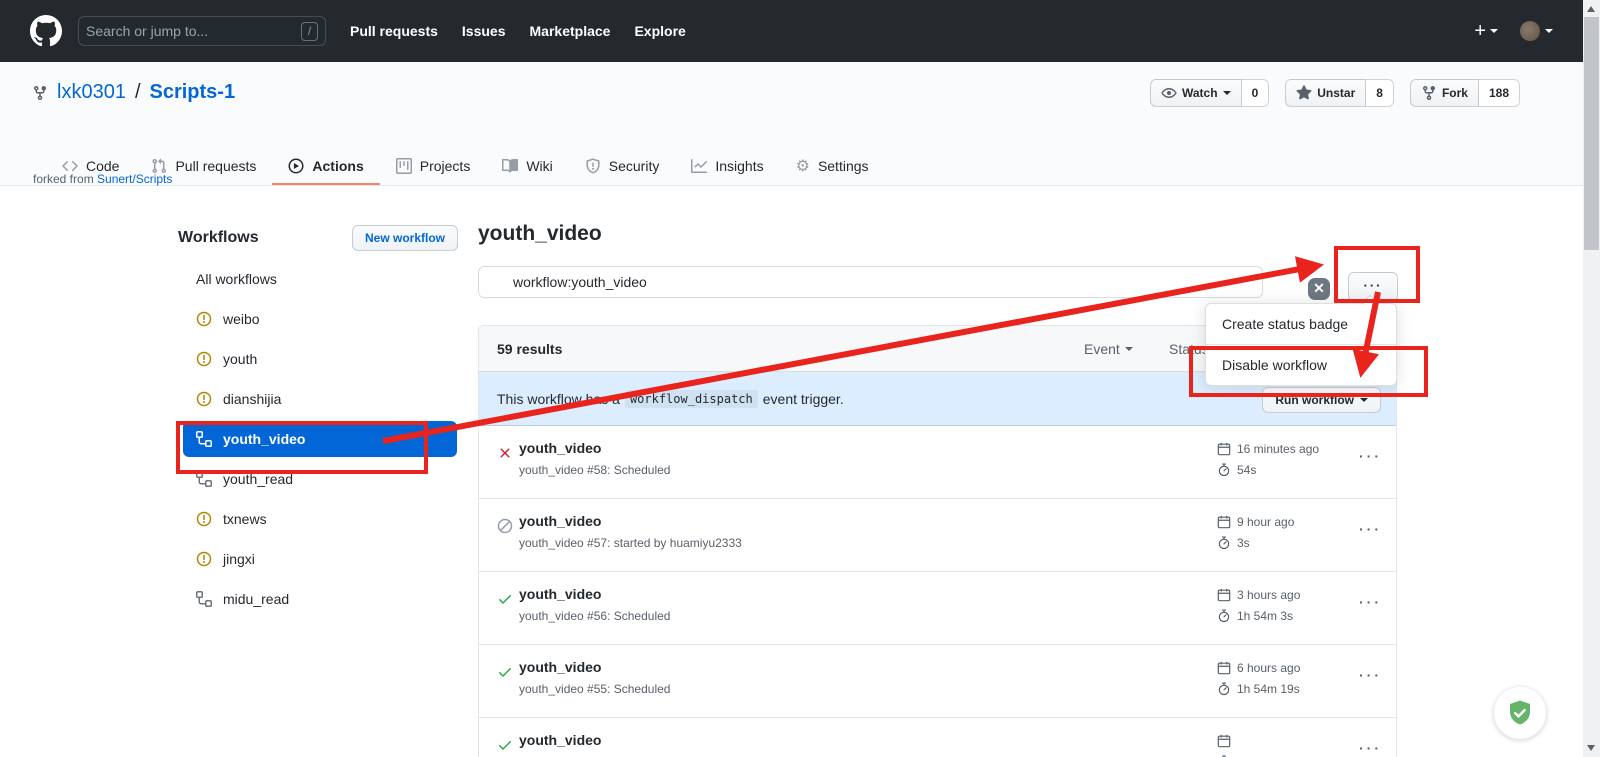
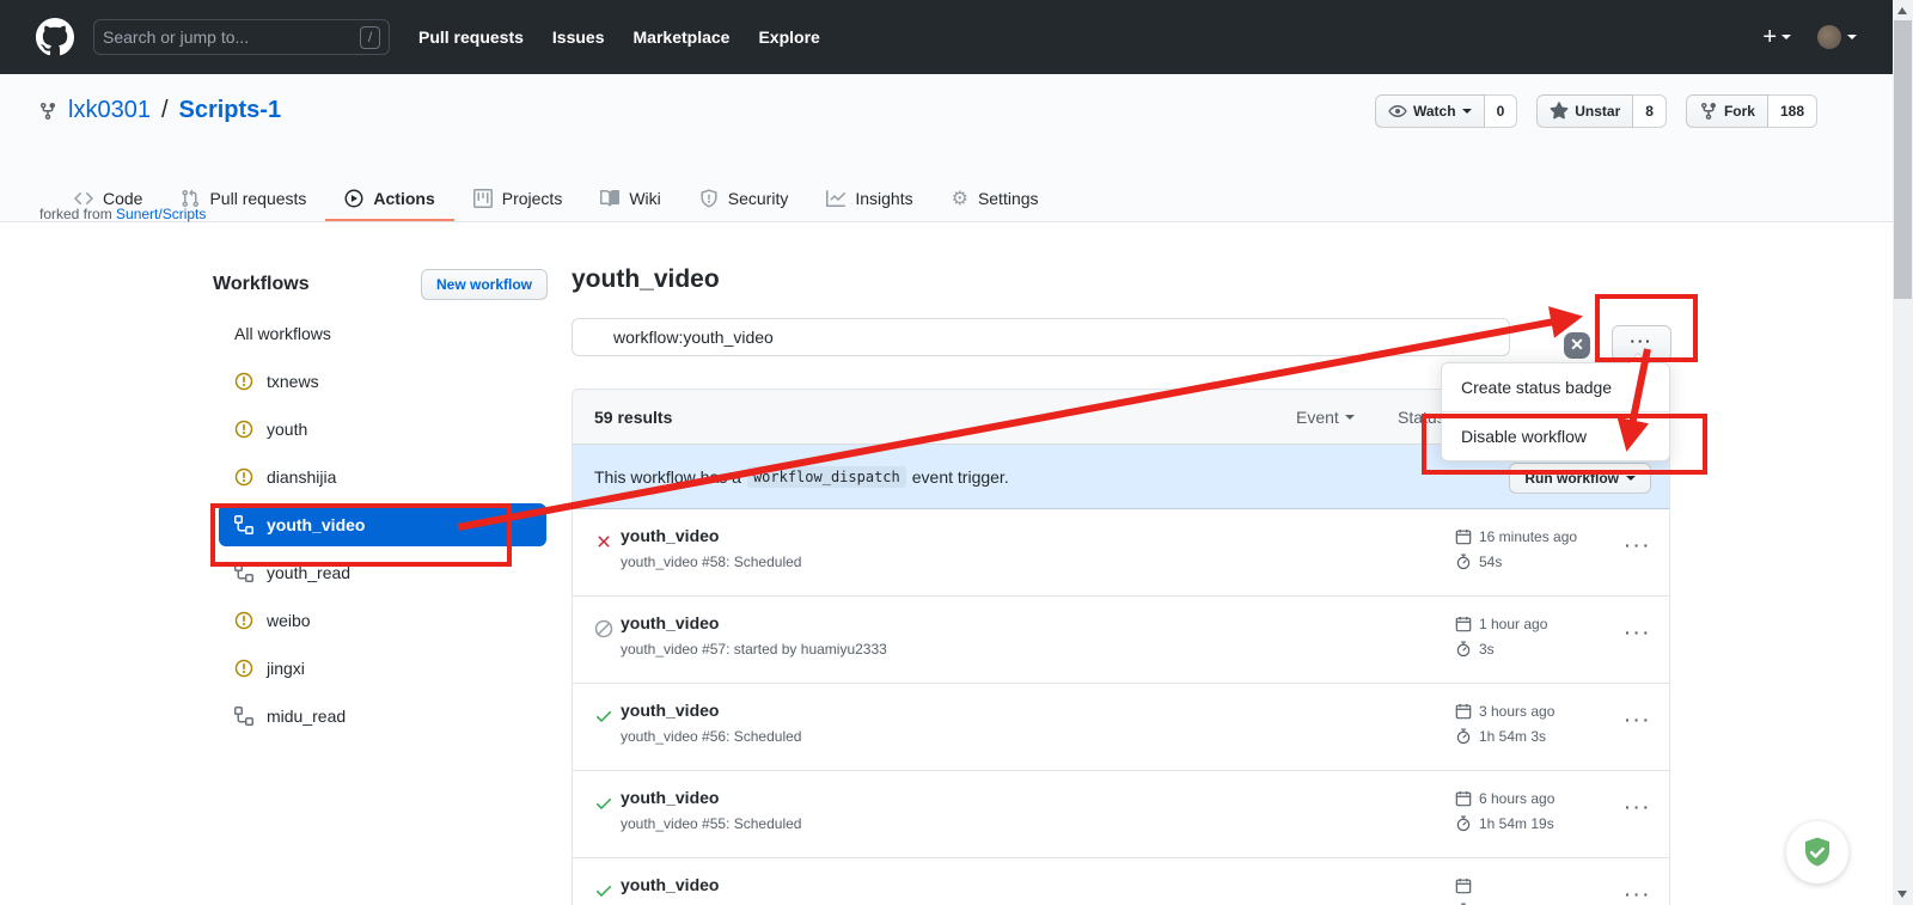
  Search or jump to...
  /
  Pull requests
  Issues
  Marketplace
  Explore
  +
  lxk0301
  /
  Scripts-1
  forked from Sunert/Scripts
  Watch
  0
  Unstar
  8
  Fork
  188
  Code
  Pull requests
  Actions
  Projects
  Wiki
  Security
  Insights
  ⚙
  Settings
  Workflows
  New workflow
  All workflows
- weibo
+ txnews
  youth
  dianshijia
  youth_video
  youth_read
- txnews
+ weibo
  jingxi
  midu_read
  youth_video
  workflow:youth_video
  ✕
  ···
  59 results
  Event
  Statu
  This workflow h
  workflow_dispatch
  event trigger.
  Run workflow
  youth_video
  youth_video #58: Scheduled
  16 minutes ago
  54s
  ···
  youth_video
  youth_video #57: started by huamiyu2333
- 9 hour ago
+ 1 hour ago
  3s
  ···
  youth_video
  youth_video #56: Scheduled
  3 hours ago
  1h 54m 3s
  ···
  youth_video
  youth_video #55: Scheduled
  6 hours ago
  1h 54m 19s
  ···
  youth_video
  ···
  Create status badge
  Disable workflow
